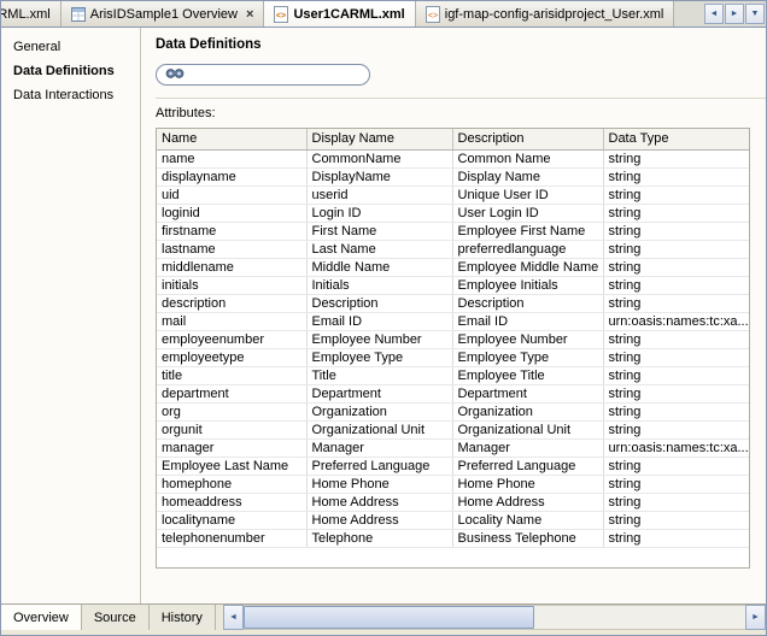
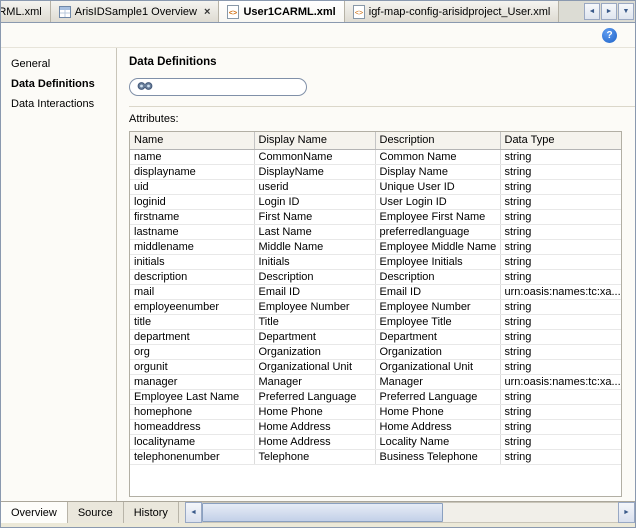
  RML.xml
  ArisIDSample1 Overview
  ×
  User1CARML.xml
  igf-map-config-arisidproject_User.xml
+ ?
  General
  Data Definitions
  Data Interactions
  Data Definitions
  Attributes:
  Name	Display Name	Description	Data Type
  name	CommonName	Common Name	string
  displayname	DisplayName	Display Name	string
  uid	userid	Unique User ID	string
  loginid	Login ID	User Login ID	string
  firstname	First Name	Employee First Name	string
  lastname	Last Name	preferredlanguage	string
  middlename	Middle Name	Employee Middle Name	string
  initials	Initials	Employee Initials	string
  description	Description	Description	string
  mail	Email ID	Email ID	urn:oasis:names:tc:xa...
  employeenumber	Employee Number	Employee Number	string
- employeetype	Employee Type	Employee Type	string
  title	Title	Employee Title	string
  department	Department	Department	string
  org	Organization	Organization	string
  orgunit	Organizational Unit	Organizational Unit	string
  manager	Manager	Manager	urn:oasis:names:tc:xa...
  Employee Last Name	Preferred Language	Preferred Language	string
  homephone	Home Phone	Home Phone	string
  homeaddress	Home Address	Home Address	string
  localityname	Home Address	Locality Name	string
  telephonenumber	Telephone	Business Telephone	string
  Overview
  Source
  History
